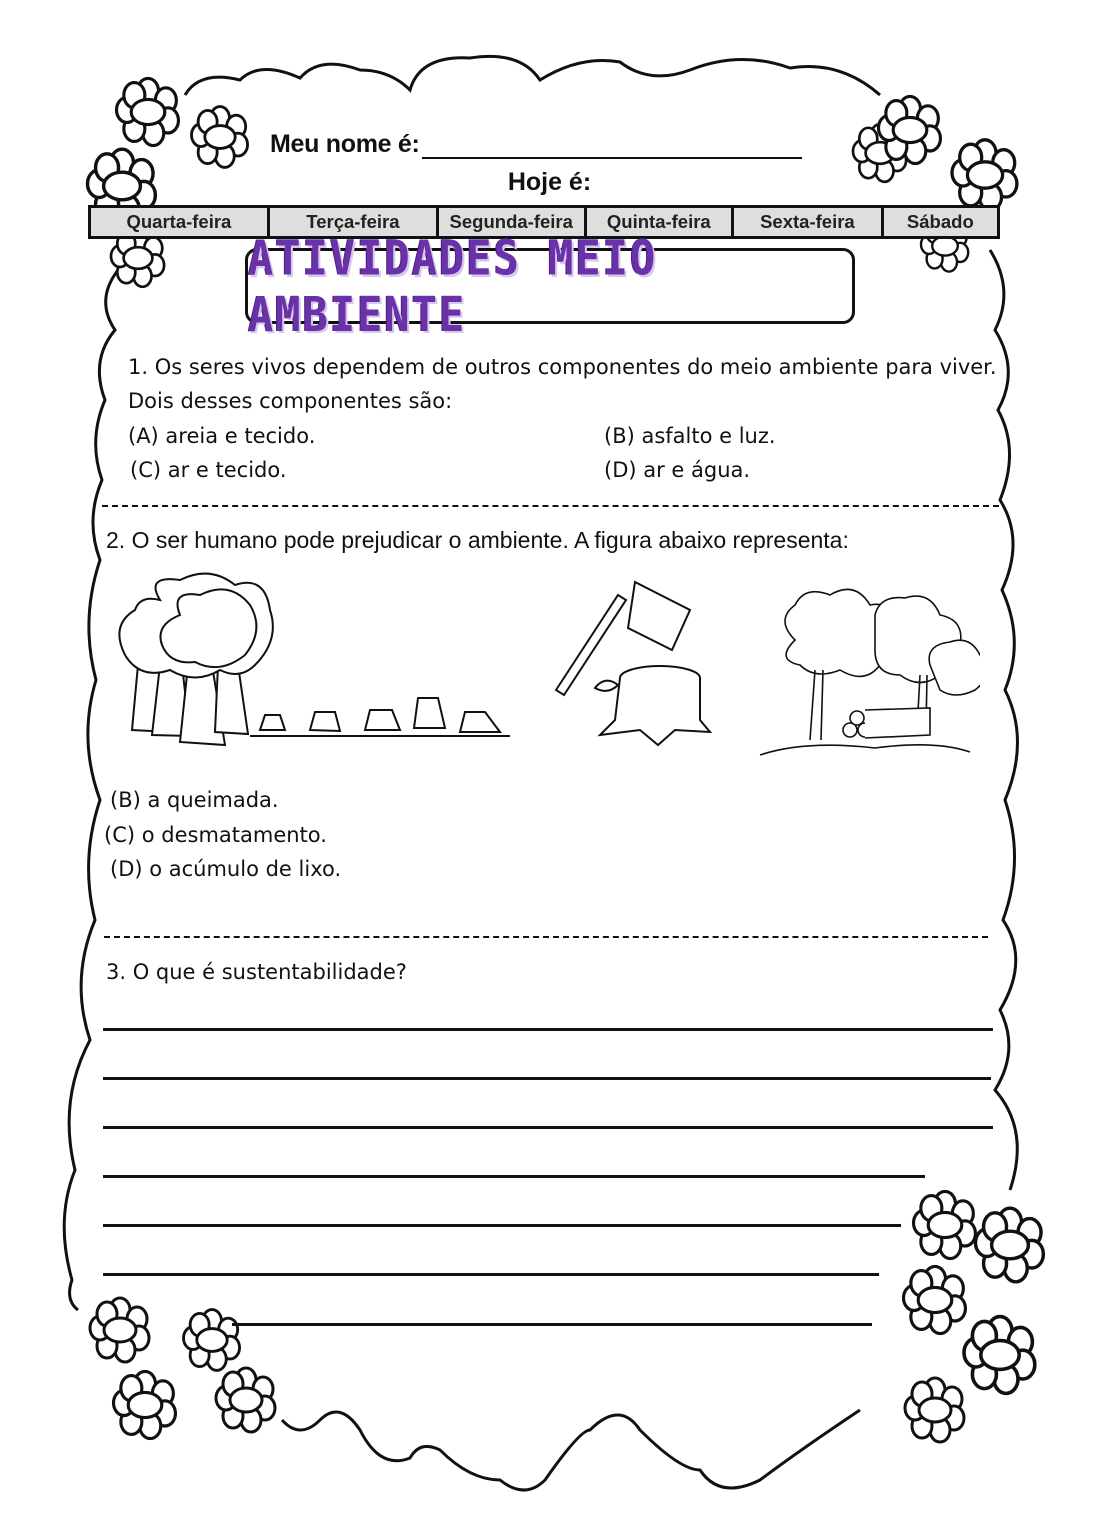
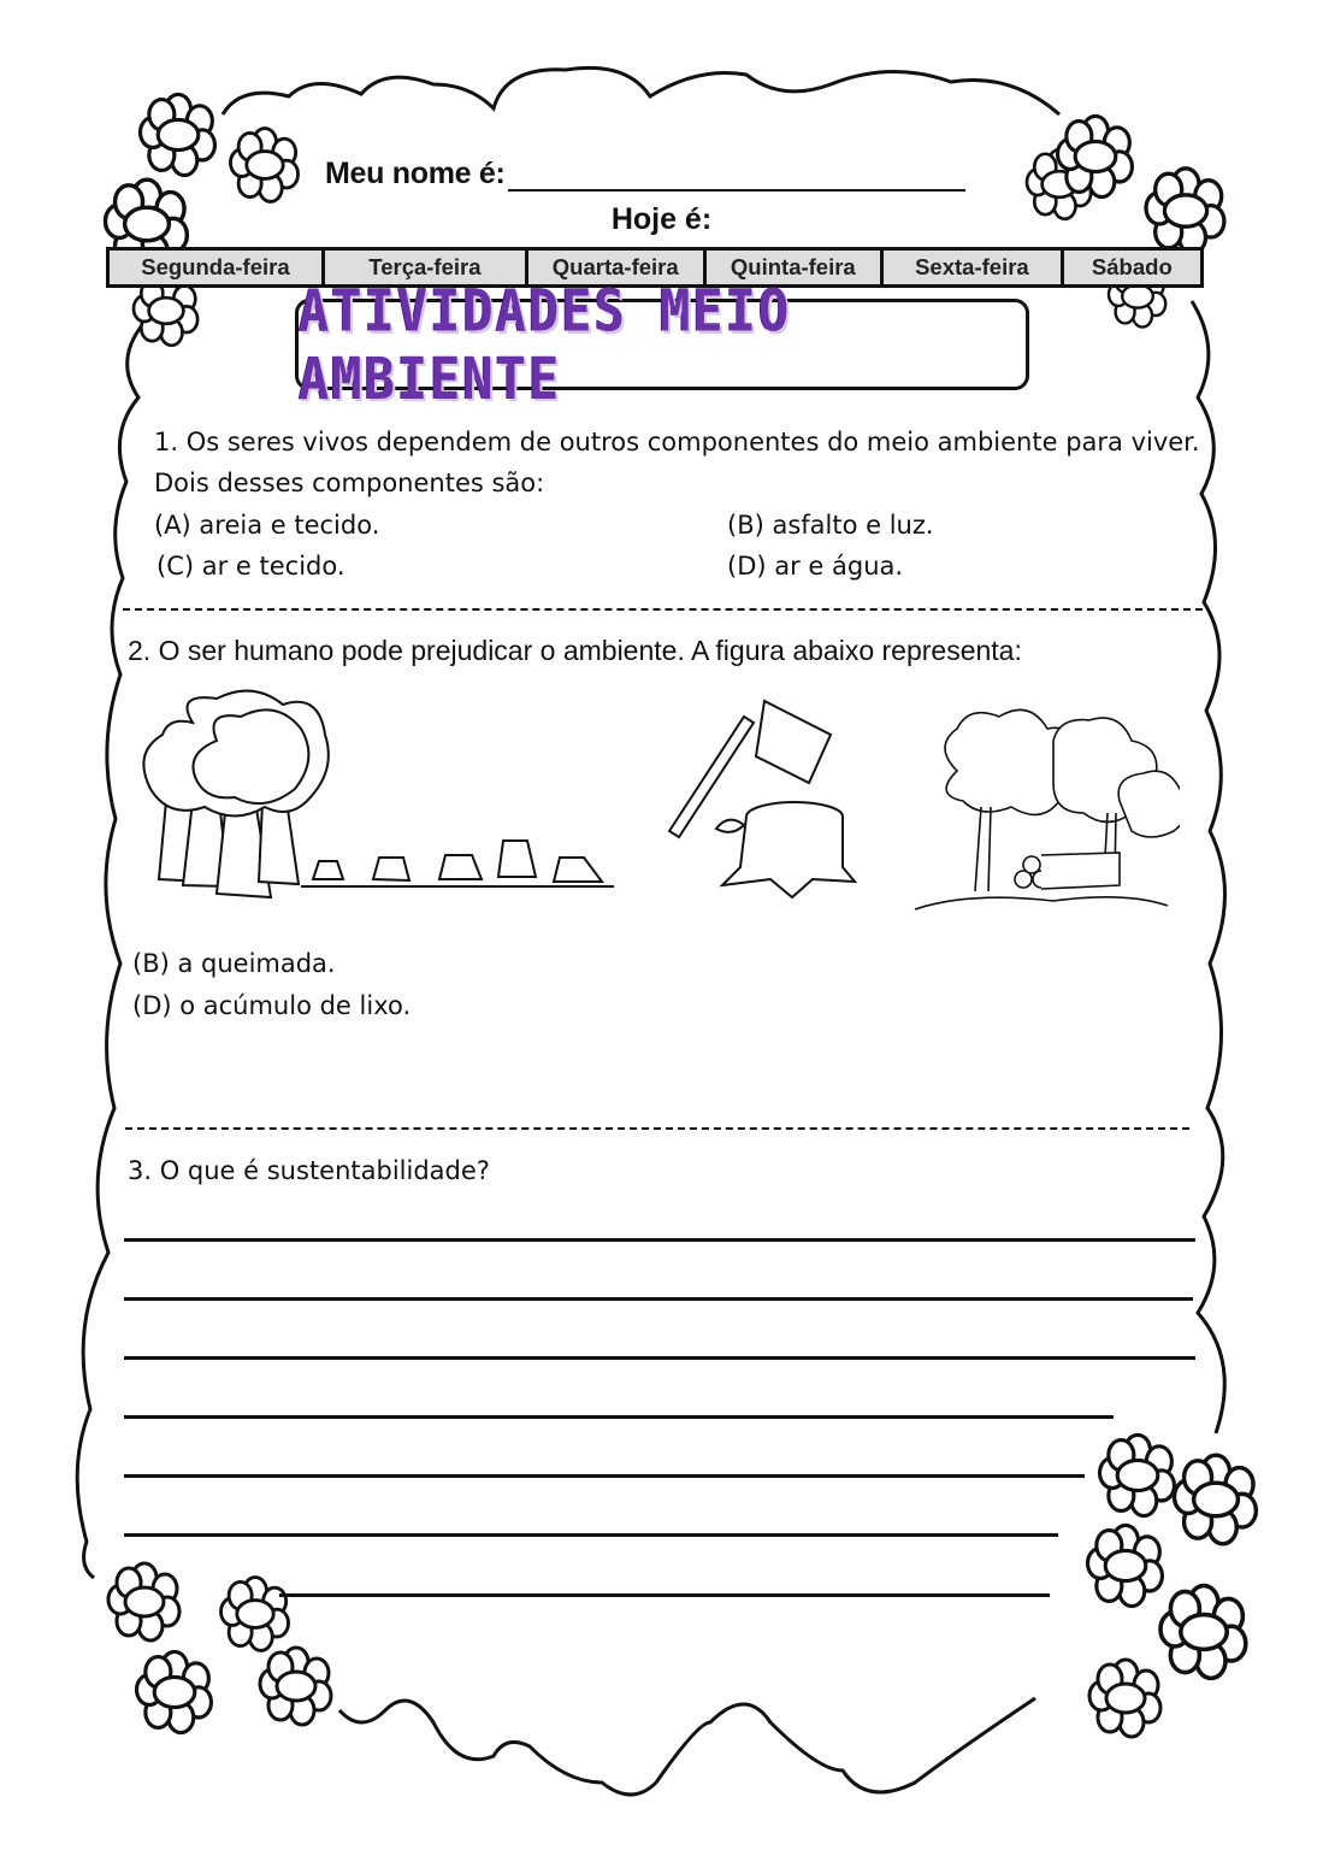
  Meu nome é:
  Hoje é:
- Quarta-feira
+ Segunda-feira
  Terça-feira
- Segunda-feira
+ Quarta-feira
  Quinta-feira
  Sexta-feira
  Sábado
  ATIVIDADES MEIO AMBIENTE
  1. Os seres vivos dependem de outros componentes do meio ambiente para viver. Dois desses componentes são:
  (A) areia e tecido.
  (B) asfalto e luz.
  (C) ar e tecido.
  (D) ar e água.
  2. O ser humano pode prejudicar o ambiente. A figura abaixo representa:
  (B) a queimada.
- (C) o desmatamento.
  (D) o acúmulo de lixo.
  3. O que é sustentabilidade?
